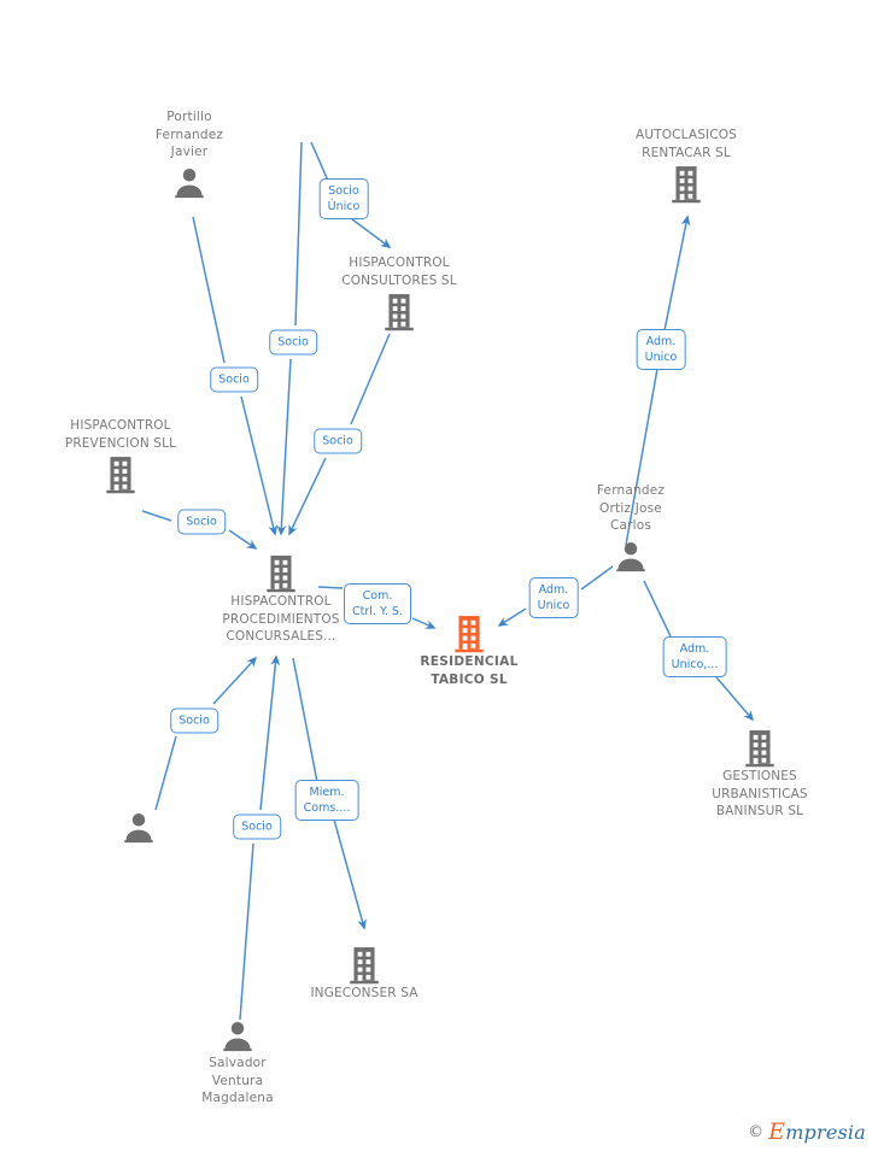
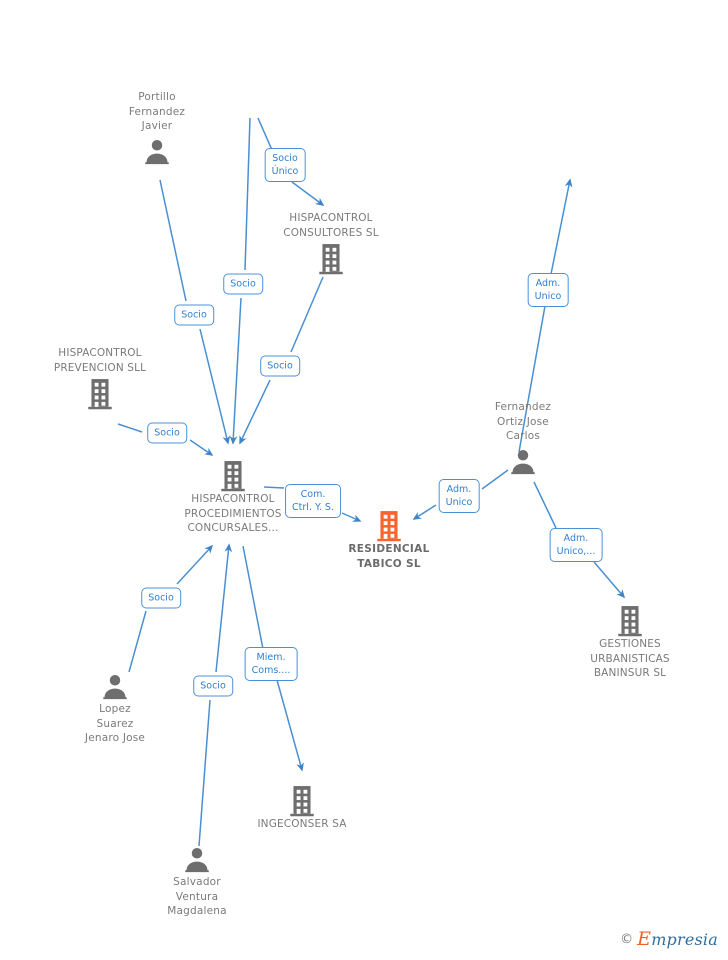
  Portillo
  Fernandez
  Javier
- AUTOCLASICOS
- RENTACAR SL
  HISPACONTROL
  CONSULTORES SL
  HISPACONTROL
  PREVENCION SLL
  Fernandez
  Ortiz Jose
  Carlos
  HISPACONTROL
  PROCEDIMIENTOS
  CONCURSALES...
  RESIDENCIAL
  TABICO SL
  GESTIONES
  URBANISTICAS
  BANINSUR SL
+ Lopez
+ Suarez
+ Jenaro Jose
  INGECONSER SA
  Salvador
  Ventura
  Magdalena
  Socio
  Único
  Socio
  Socio
  Adm.
  Unico
  Socio
  Socio
  Com.
  Ctrl. Y. S.
  Adm.
  Unico
  Adm.
  Unico,...
  Socio
  Miem.
  Coms....
  Socio
  ©
  Empresia
